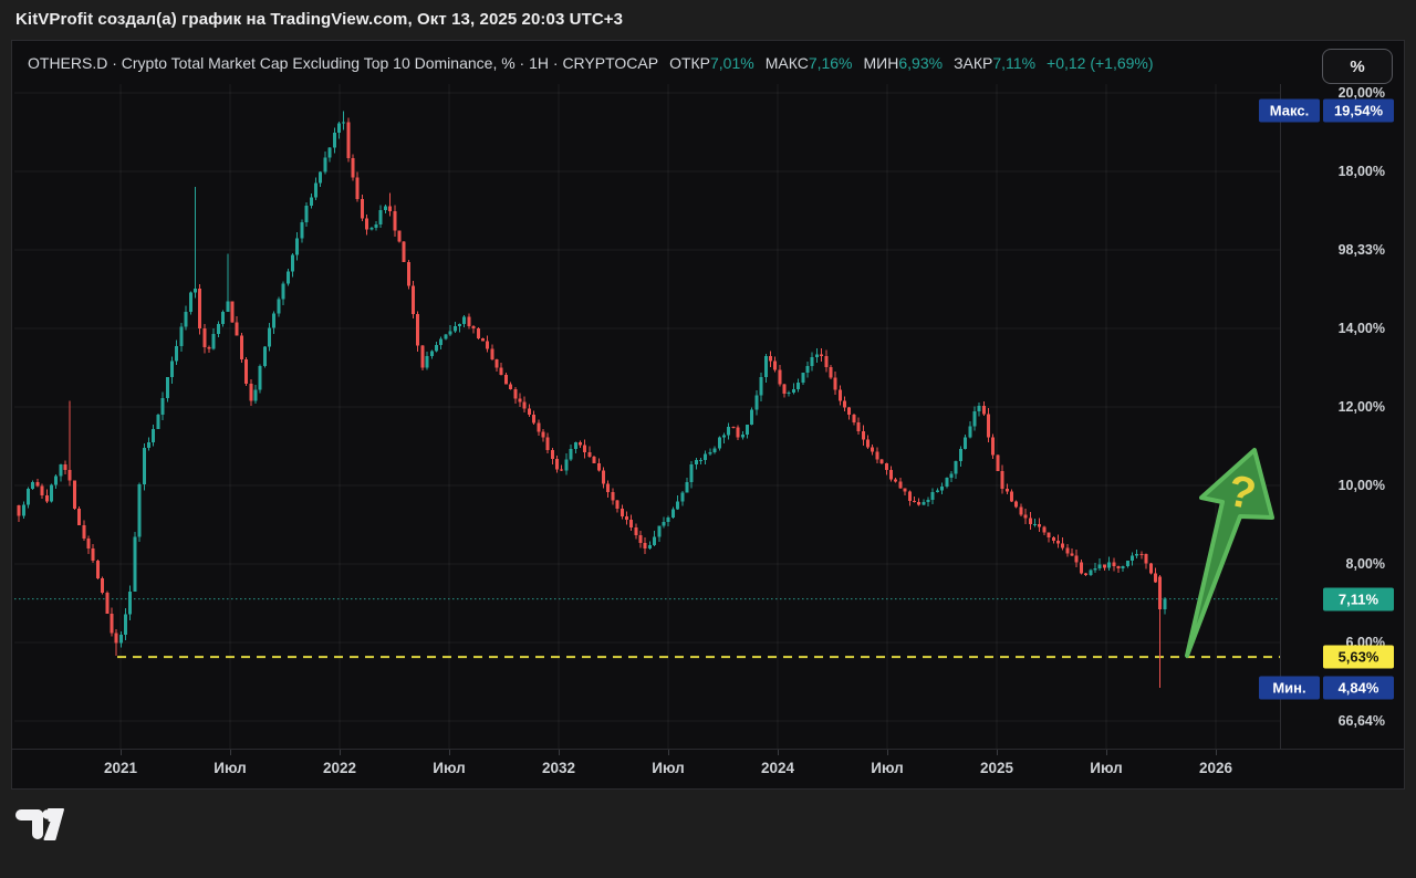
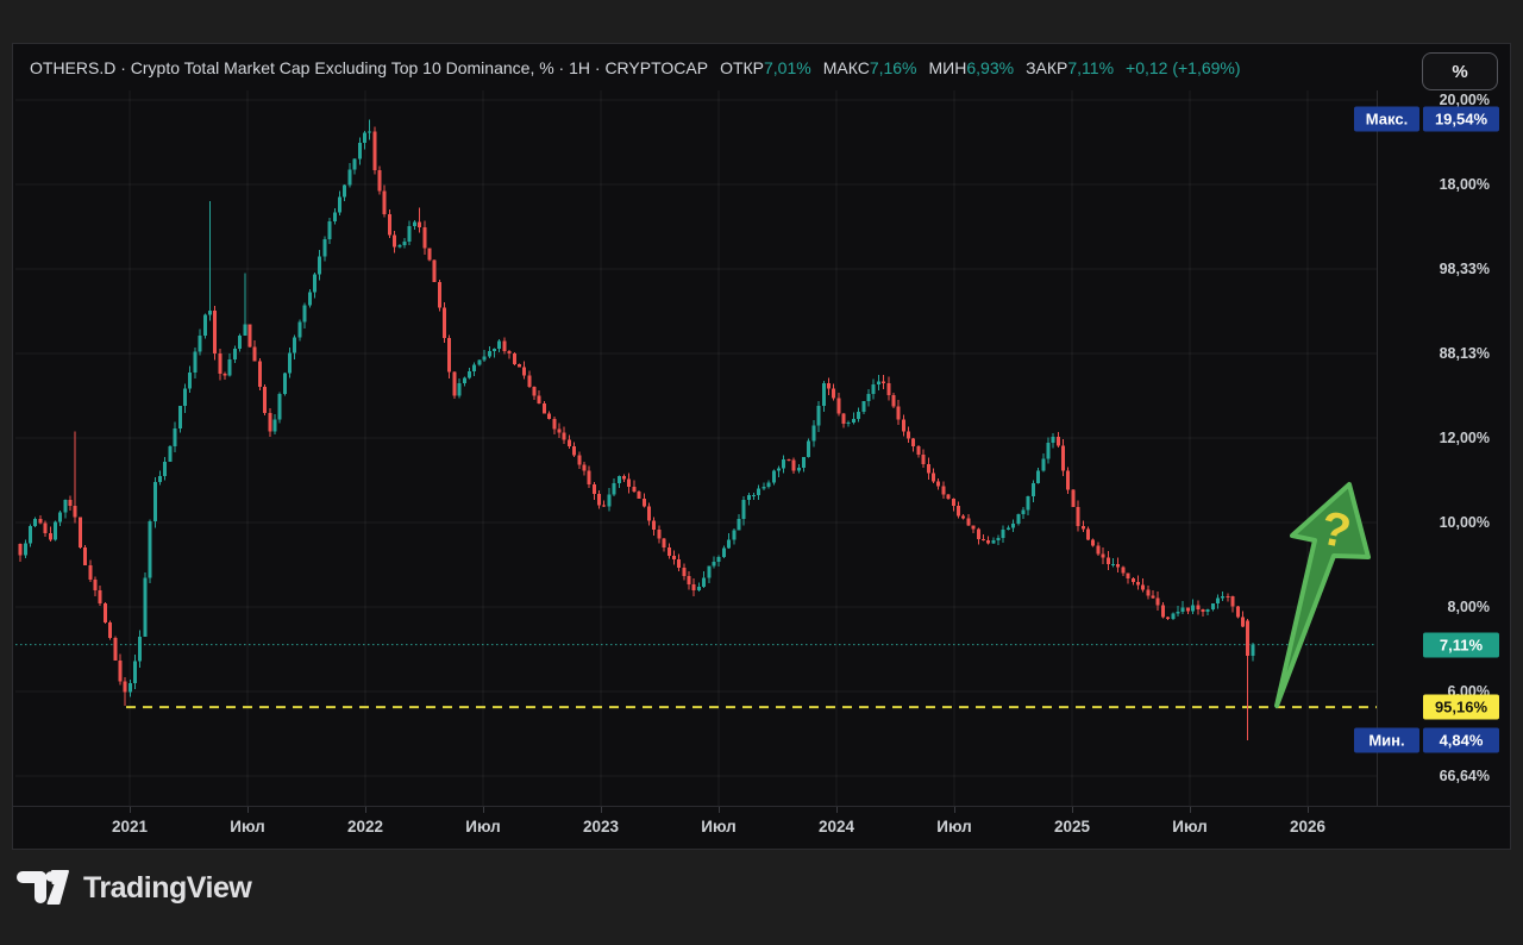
- KitVProfit создал(а) график на TradingView.com, Окт 13, 2025 20:03 UTC+3
  OTHERS.D · Crypto Total Market Cap Excluding Top 10 Dominance, % · 1H · CRYPTOCAP
  ОТКР
  7,01%
  МАКС
  7,16%
  МИН
  6,93%
  ЗАКР
  7,11%
  +0,12 (+1,69%)
  %
  20,00%
  18,00%
  98,33%
- 14,00%
+ 88,13%
  12,00%
  10,00%
  8,00%
  6,00%
  66,64%
  Макс.
  19,54%
  7,11%
- 5,63%
+ 95,16%
  Мин.
  4,84%
  2021
  Июл
  2022
  Июл
- 2032
+ 2023
  Июл
  2024
  Июл
  2025
  Июл
  2026
+ TradingView
